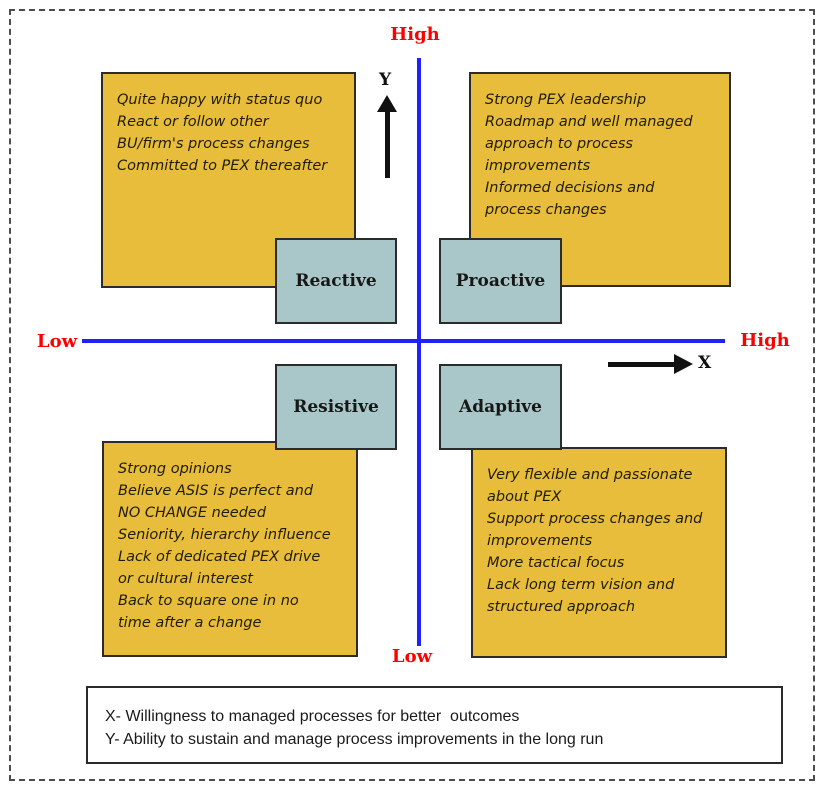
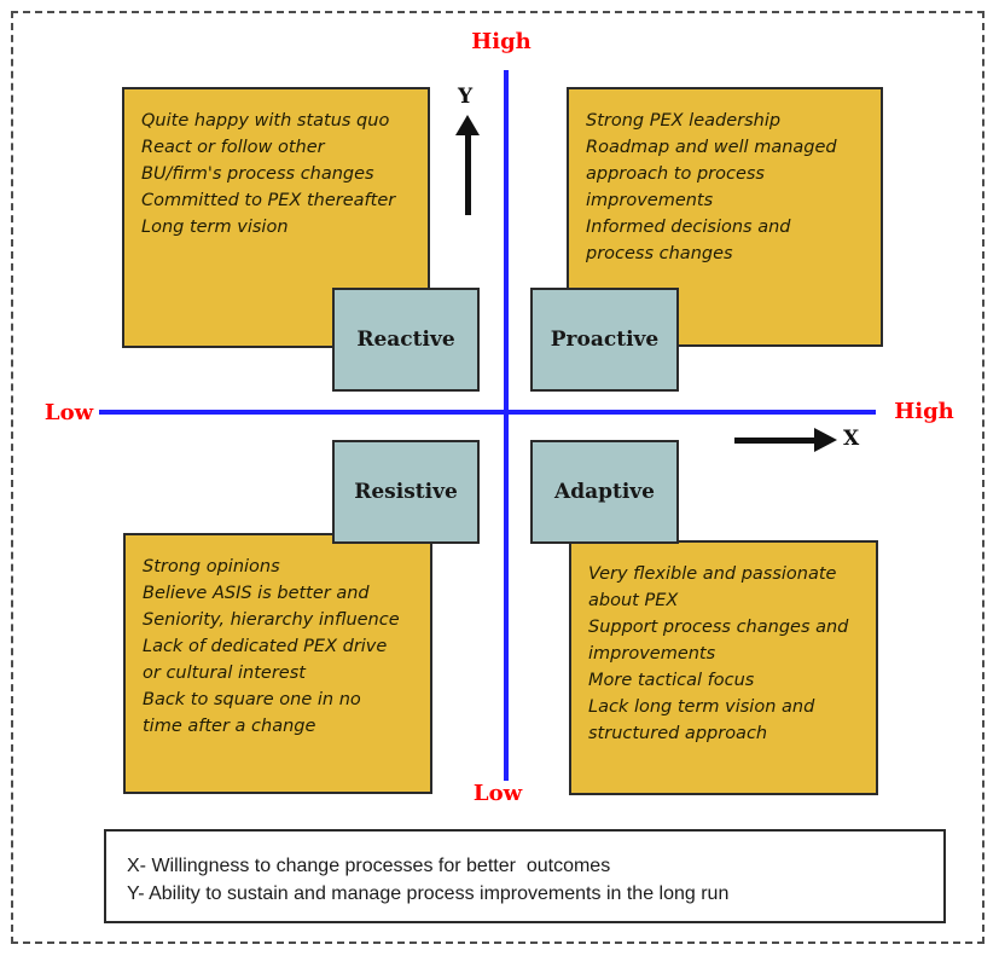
  High
  Low
  Low
  High
  Y
  X
  Quite happy with status quo
  React or follow other
  BU/firm's process changes
  Committed to PEX thereafter
+ Long term vision
  Strong PEX leadership
  Roadmap and well managed
  approach to process
  improvements
  Informed decisions and
  process changes
  Strong opinions
- Believe ASIS is perfect and
+ Believe ASIS is better and
- NO CHANGE needed
  Seniority, hierarchy influence
  Lack of dedicated PEX drive
  or cultural interest
  Back to square one in no
  time after a change
  Very flexible and passionate
  about PEX
  Support process changes and
  improvements
  More tactical focus
  Lack long term vision and
  structured approach
  Reactive
  Proactive
  Resistive
  Adaptive
- X- Willingness to managed processes for better outcomes
+ X- Willingness to change processes for better outcomes
  Y- Ability to sustain and manage process improvements in the long run
